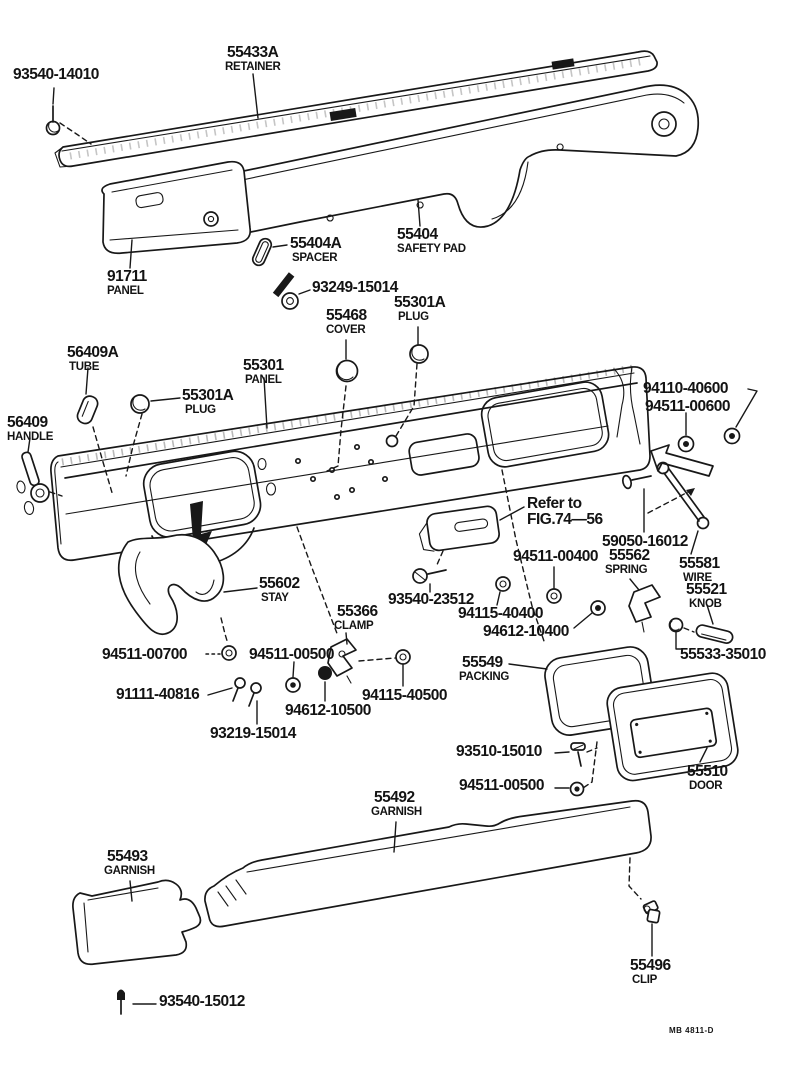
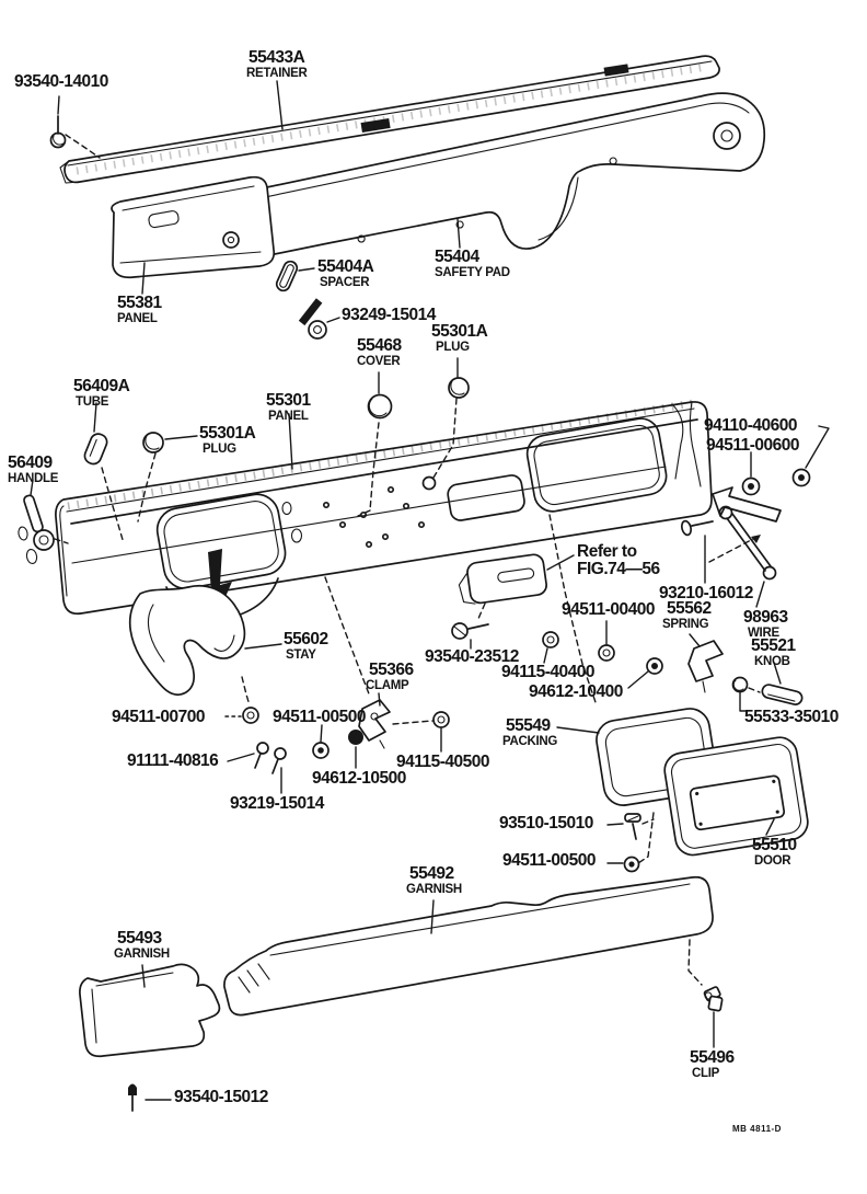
  93540-14010
  55433A
  RETAINER
  55404
  SAFETY PAD
  55404A
  SPACER
- 91711
+ 55381
  PANEL
  93249-15014
  55468
  COVER
  55301A
  PLUG
  56409A
  TUBE
  55301
  PANEL
  55301A
  PLUG
  56409
  HANDLE
  94110-40600
  94511-00600
  Refer to
  FIG.74—56
- 59050-16012
+ 93210-16012
  55562
  SPRING
- 55581
+ 98963
  WIRE
  55521
  KNOB
  94511-00400
  93540-23512
  94115-40400
  94612-10400
  55602
  STAY
  55366
  CLAMP
  94511-00700
  94511-00500
  91111-40816
  94612-10500
  94115-40500
  93219-15014
  55549
  PACKING
  55533-35010
  93510-15010
  55510
  DOOR
  94511-00500
  55492
  GARNISH
  55493
  GARNISH
  55496
  CLIP
  93540-15012
  MB 4811-D
